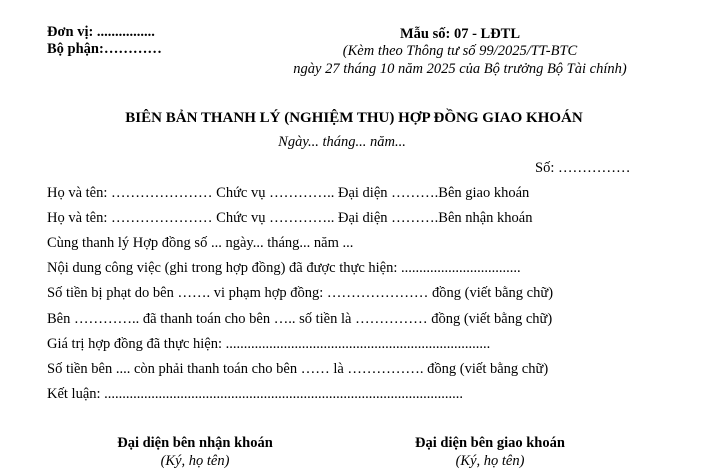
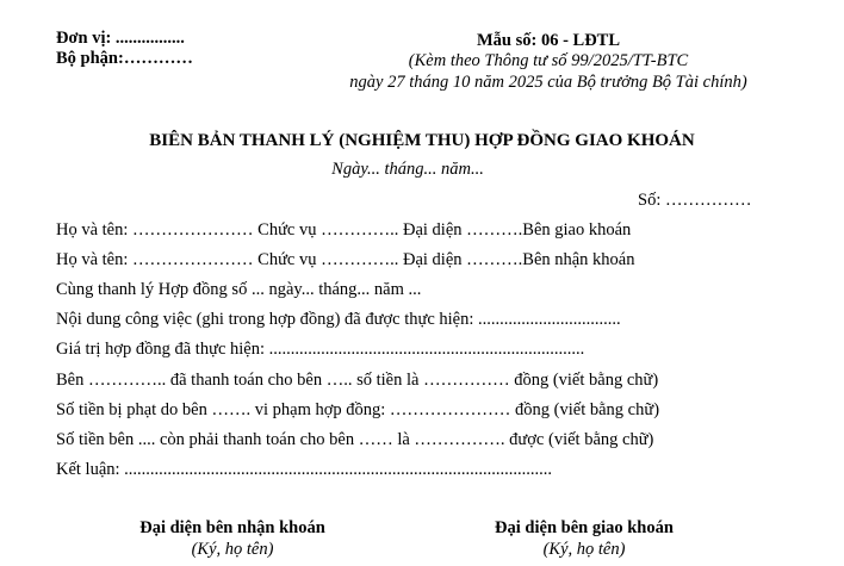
  Đơn vị: ................
  Bộ phận:…………
- Mẫu số: 07 - LĐTL
+ Mẫu số: 06 - LĐTL
  (Kèm theo Thông tư số 99/2025/TT-BTC
  ngày 27 tháng 10 năm 2025 của Bộ trưởng Bộ Tài chính)
  BIÊN BẢN THANH LÝ (NGHIỆM THU) HỢP ĐỒNG GIAO KHOÁN
  Ngày... tháng... năm...
  Số: ……………
  Họ và tên: ………………… Chức vụ ………….. Đại diện ……….Bên giao khoán
  Họ và tên: ………………… Chức vụ ………….. Đại diện ……….Bên nhận khoán
  Cùng thanh lý Hợp đồng số ... ngày... tháng... năm ...
  Nội dung công việc (ghi trong hợp đồng) đã được thực hiện: .................................
- Số tiền bị phạt do bên ……. vi phạm hợp đồng: ………………… đồng (viết bằng chữ)
+ Giá trị hợp đồng đã thực hiện: .........................................................................
  Bên ………….. đã thanh toán cho bên ….. số tiền là …………… đồng (viết bằng chữ)
- Giá trị hợp đồng đã thực hiện: .........................................................................
+ Số tiền bị phạt do bên ……. vi phạm hợp đồng: ………………… đồng (viết bằng chữ)
- Số tiền bên .... còn phải thanh toán cho bên …… là ……………. đồng (viết bằng chữ)
+ Số tiền bên .... còn phải thanh toán cho bên …… là ……………. được (viết bằng chữ)
  Kết luận: ...................................................................................................
  Đại diện bên nhận khoán
  (Ký, họ tên)
  Đại diện bên giao khoán
  (Ký, họ tên)
